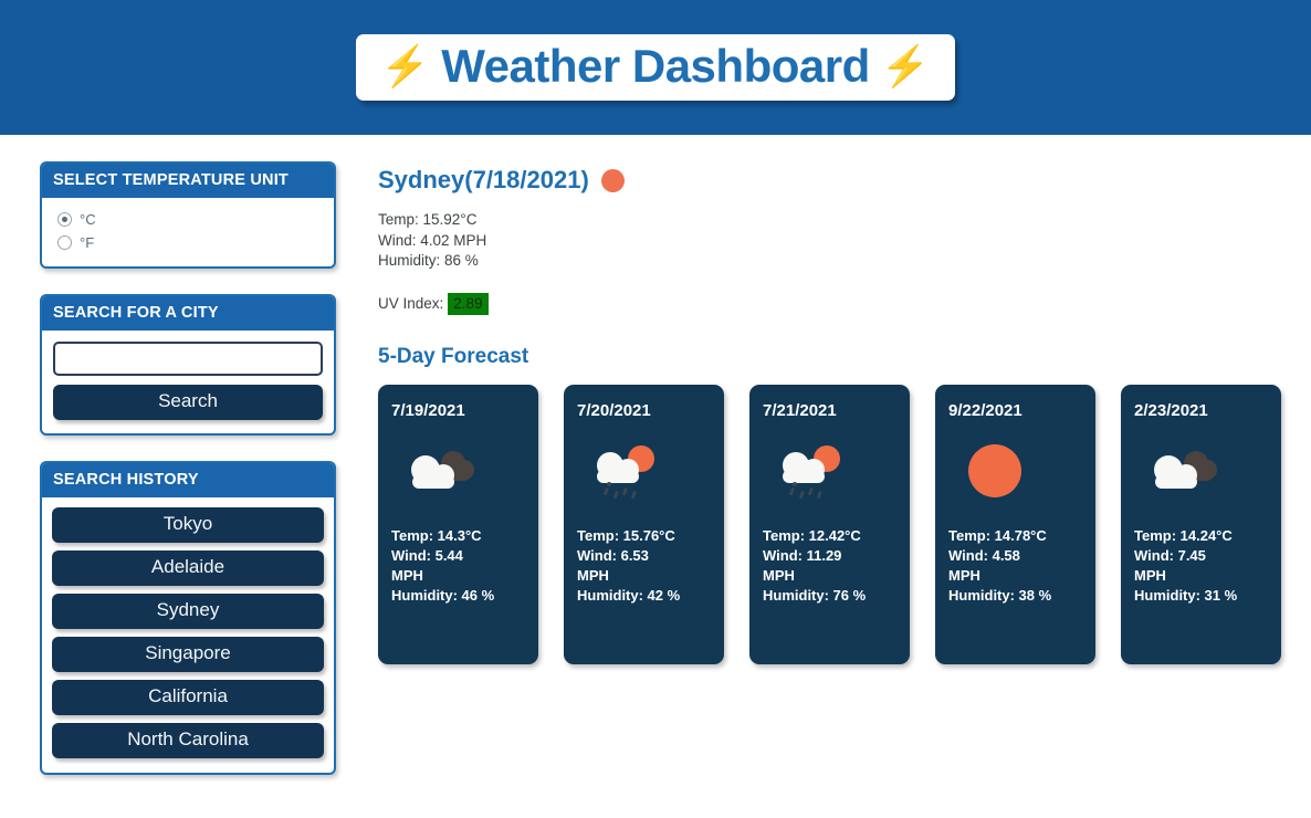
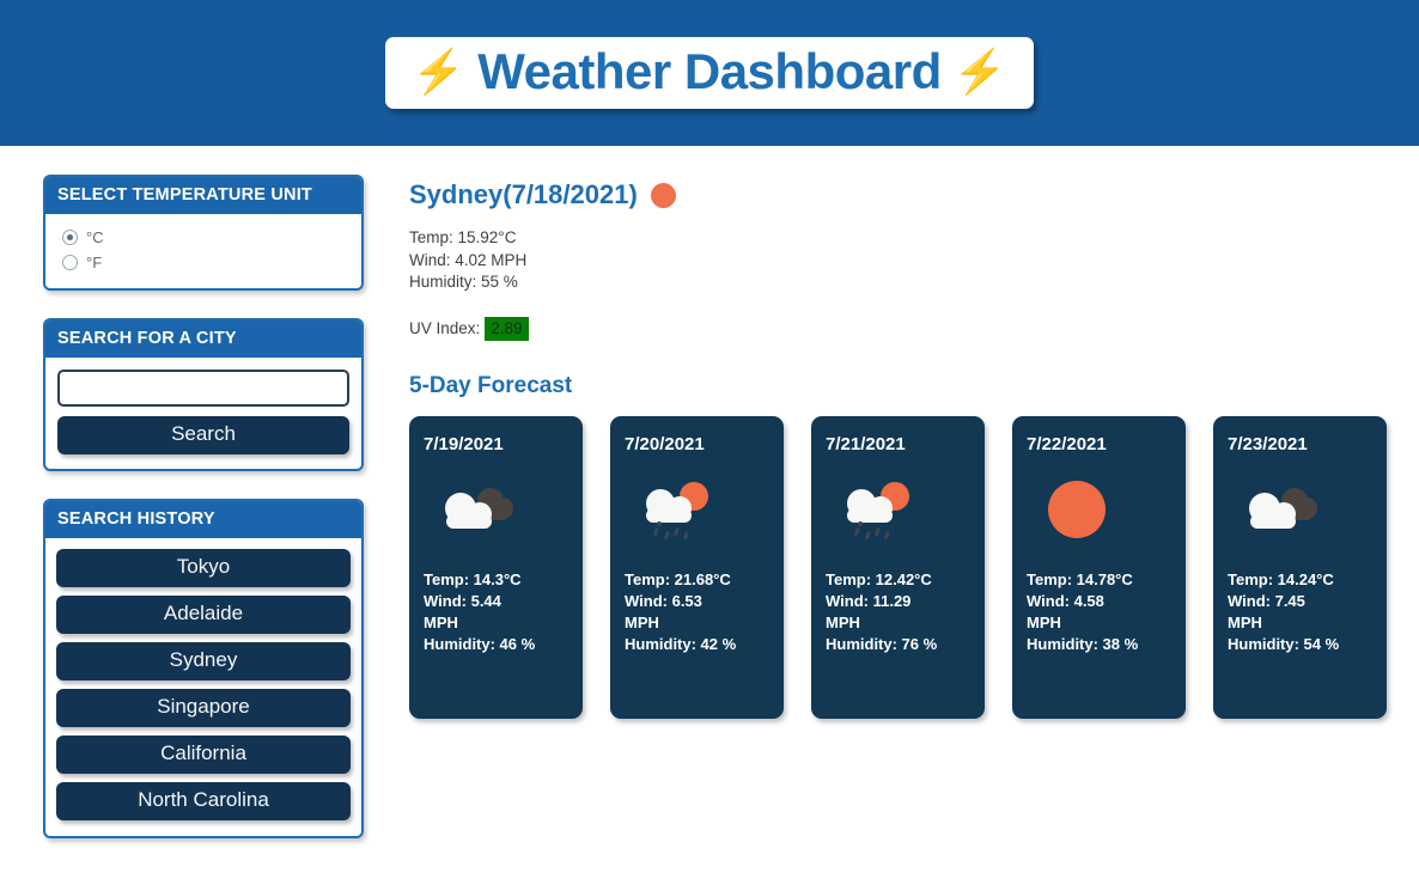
  ⚡
  Weather Dashboard
  ⚡
  SELECT TEMPERATURE UNIT
  °C
  °F
  SEARCH FOR A CITY
  Search
  SEARCH HISTORY
  Tokyo
  Adelaide
  Sydney
  Singapore
  California
  North Carolina
  Sydney(7/18/2021)
  Temp: 15.92°C
  Wind: 4.02 MPH
- Humidity: 86 %
+ Humidity: 55 %
  UV Index:
  2.89
  5-Day Forecast
  7/19/2021
  Temp: 14.3°C
  Wind: 5.44
  MPH
  Humidity: 46 %
  7/20/2021
- Temp: 15.76°C
+ Temp: 21.68°C
  Wind: 6.53
  MPH
  Humidity: 42 %
  7/21/2021
  Temp: 12.42°C
  Wind: 11.29
  MPH
  Humidity: 76 %
- 9/22/2021
+ 7/22/2021
  Temp: 14.78°C
  Wind: 4.58
  MPH
  Humidity: 38 %
- 2/23/2021
+ 7/23/2021
  Temp: 14.24°C
  Wind: 7.45
  MPH
- Humidity: 31 %
+ Humidity: 54 %
